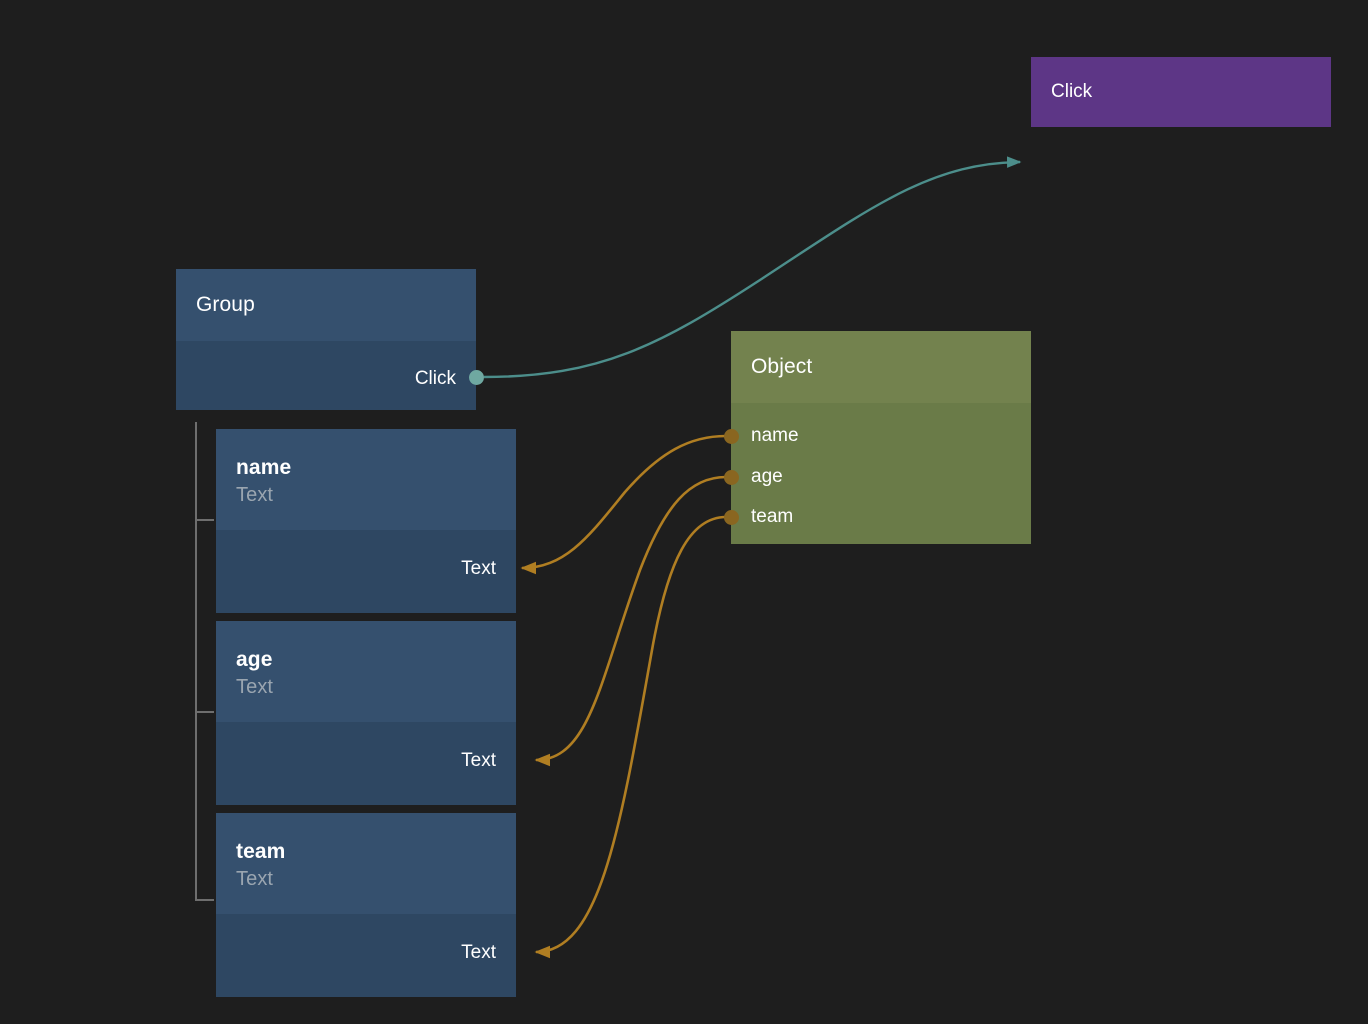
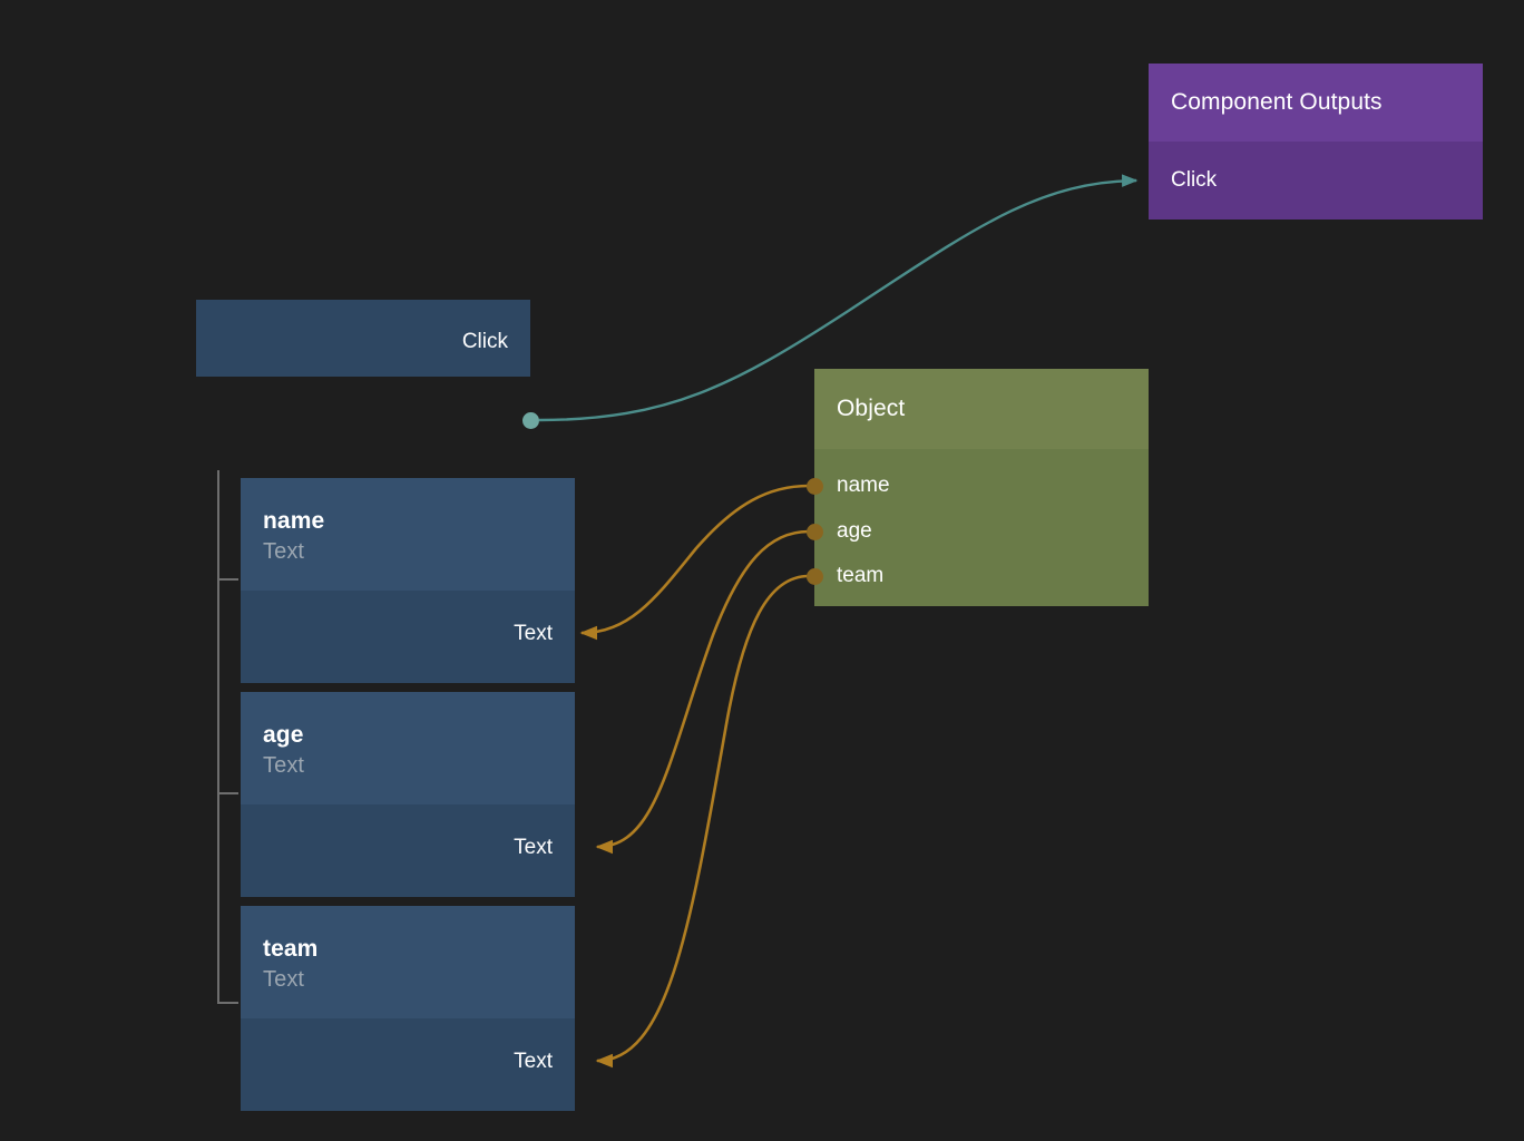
- Group
  Click
  name
  Text
  Text
  age
  Text
  Text
  team
  Text
  Text
  Object
  name
  age
  team
+ Component Outputs
  Click
